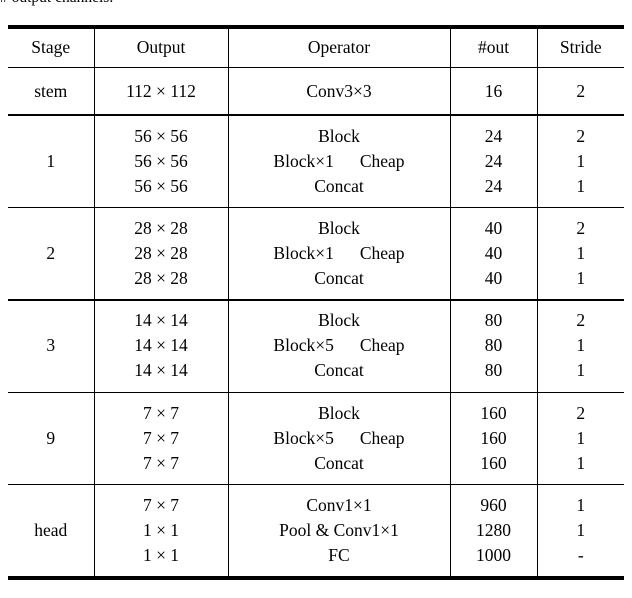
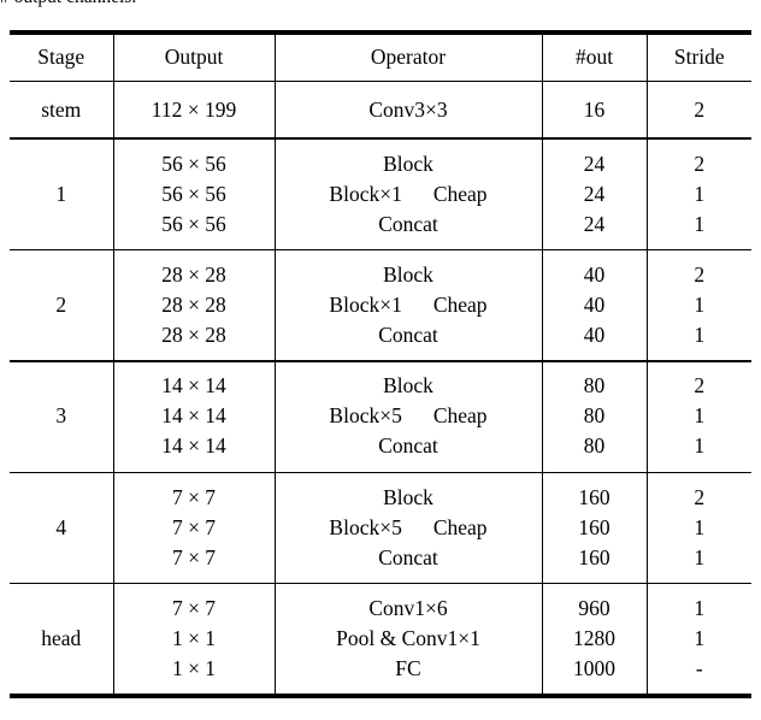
  Stage	Output	Operator	#out	Stride
- stem	112 × 112	Conv3×3	16	2
+ stem	112 × 199	Conv3×3	16	2
  1	56 × 56	Block	24	2
  56 × 56	Block×1 Cheap	24	1
  56 × 56	Concat	24	1
  2	28 × 28	Block	40	2
  28 × 28	Block×1 Cheap	40	1
  28 × 28	Concat	40	1
  3	14 × 14	Block	80	2
  14 × 14	Block×5 Cheap	80	1
  14 × 14	Concat	80	1
- 9	7 × 7	Block	160	2
+ 4	7 × 7	Block	160	2
  7 × 7	Block×5 Cheap	160	1
  7 × 7	Concat	160	1
- head	7 × 7	Conv1×1	960	1
+ head	7 × 7	Conv1×6	960	1
  1 × 1	Pool & Conv1×1	1280	1
  1 × 1	FC	1000	-
